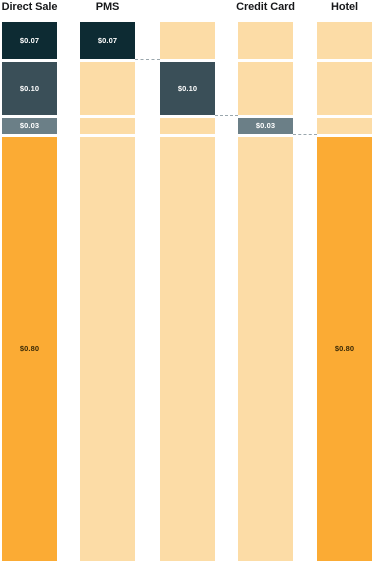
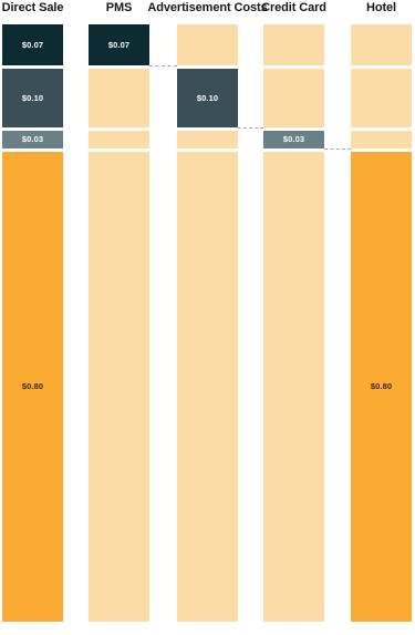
  Direct Sale
  $0.07
  $0.10
  $0.03
  $0.80
  PMS
  $0.07
+ Advertisement Costs
  $0.10
  Credit Card
  $0.03
  Hotel
  $0.80
